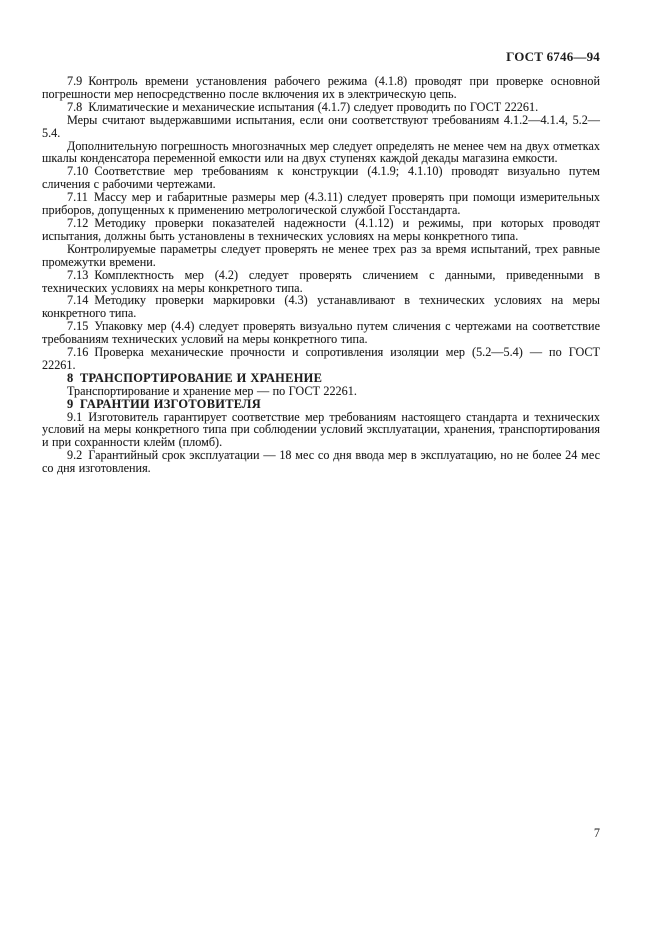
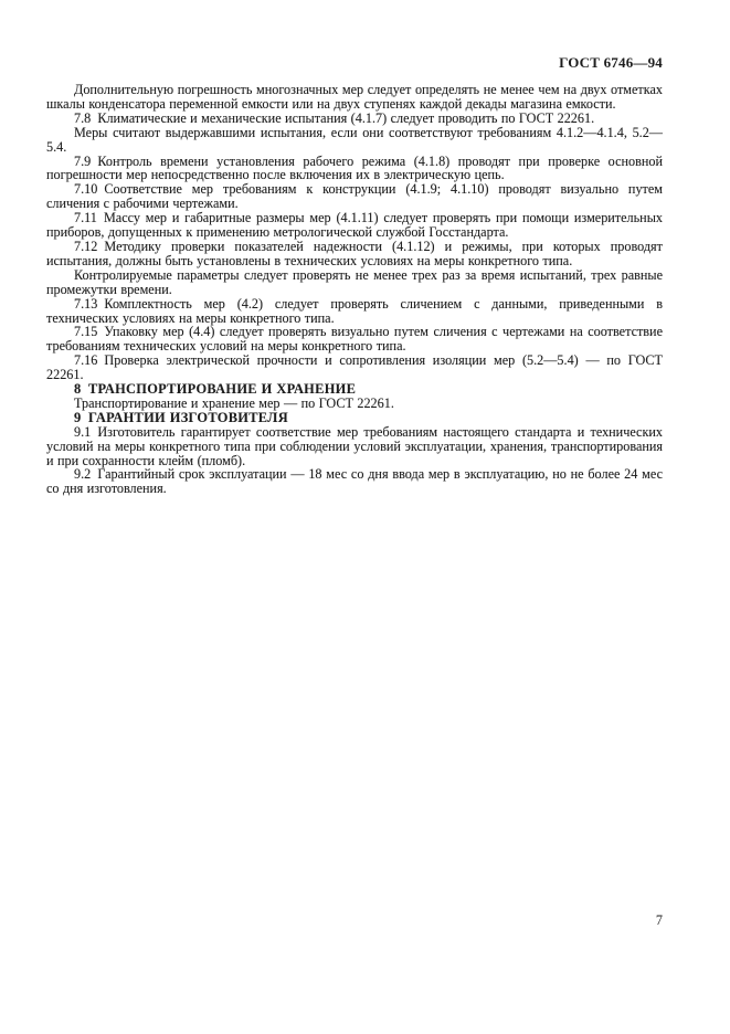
  ГОСТ 6746—94
- 7.9 Контроль времени установления рабочего режима (4.1.8) проводят при проверке основной погрешности мер непосредственно после включения их в электрическую цепь.
+ Дополнительную погрешность многозначных мер следует определять не менее чем на двух отметках шкалы конденсатора переменной емкости или на двух ступенях каждой декады магазина емкости.
  7.8 Климатические и механические испытания (4.1.7) следует проводить по ГОСТ 22261.
  Меры считают выдержавшими испытания, если они соответствуют требованиям 4.1.2—4.1.4, 5.2—5.4.
- Дополнительную погрешность многозначных мер следует определять не менее чем на двух отметках шкалы конденсатора переменной емкости или на двух ступенях каждой декады магазина емкости.
+ 7.9 Контроль времени установления рабочего режима (4.1.8) проводят при проверке основной погрешности мер непосредственно после включения их в электрическую цепь.
  7.10 Соответствие мер требованиям к конструкции (4.1.9; 4.1.10) проводят визуально путем сличения с рабочими чертежами.
- 7.11 Массу мер и габаритные размеры мер (4.3.11) следует проверять при помощи измеритель­ных приборов, допущенных к применению метрологической службой Госстандарта.
+ 7.11 Массу мер и габаритные размеры мер (4.1.11) следует проверять при помощи измеритель­ных приборов, допущенных к применению метрологической службой Госстандарта.
  7.12 Методику проверки показателей надежности (4.1.12) и режимы, при которых проводят испытания, должны быть установлены в технических условиях на меры конкретного типа.
  Контролируемые параметры следует проверять не менее трех раз за время испытаний, трех равные промежутки времени.
  7.13 Комплектность мер (4.2) следует проверять сличением с данными, приведенными в технических условиях на меры конкретного типа.
- 7.14 Методику проверки маркировки (4.3) устанавливают в технических условиях на меры конкретного типа.
  7.15 Упаковку мер (4.4) следует проверять визуально путем сличения с чертежами на соответ­ствие требованиям технических условий на меры конкретного типа.
- 7.16 Проверка механические прочности и сопротивления изоляции мер (5.2—5.4) — по ГОСТ 22261.
+ 7.16 Проверка электрической прочности и сопротивления изоляции мер (5.2—5.4) — по ГОСТ 22261.
  8 ТРАНСПОРТИРОВАНИЕ И ХРАНЕНИЕ
  Транспортирование и хранение мер — по ГОСТ 22261.
  9 ГАРАНТИИ ИЗГОТОВИТЕЛЯ
  9.1 Изготовитель гарантирует соответствие мер требованиям настоящего стандарта и техни­ческих условий на меры конкретного типа при соблюдении условий эксплуатации, хранения, транспортирования и при сохранности клейм (пломб).
  9.2 Гарантийный срок эксплуатации — 18 мес со дня ввода мер в эксплуатацию, но не более 24 мес со дня изготовления.
  7
